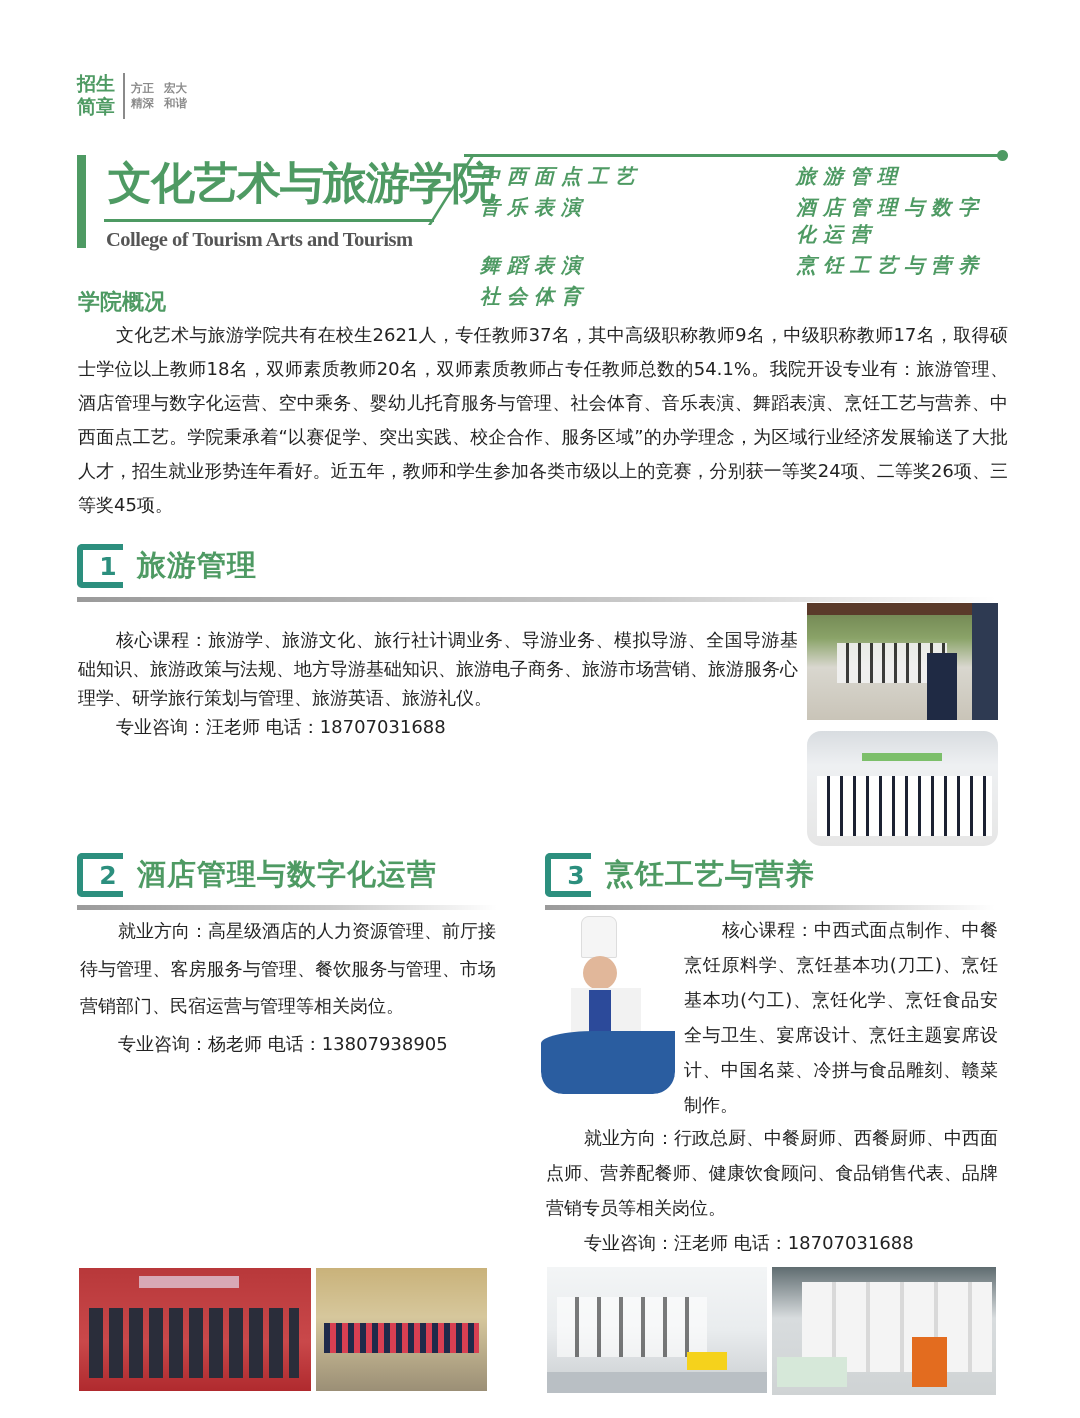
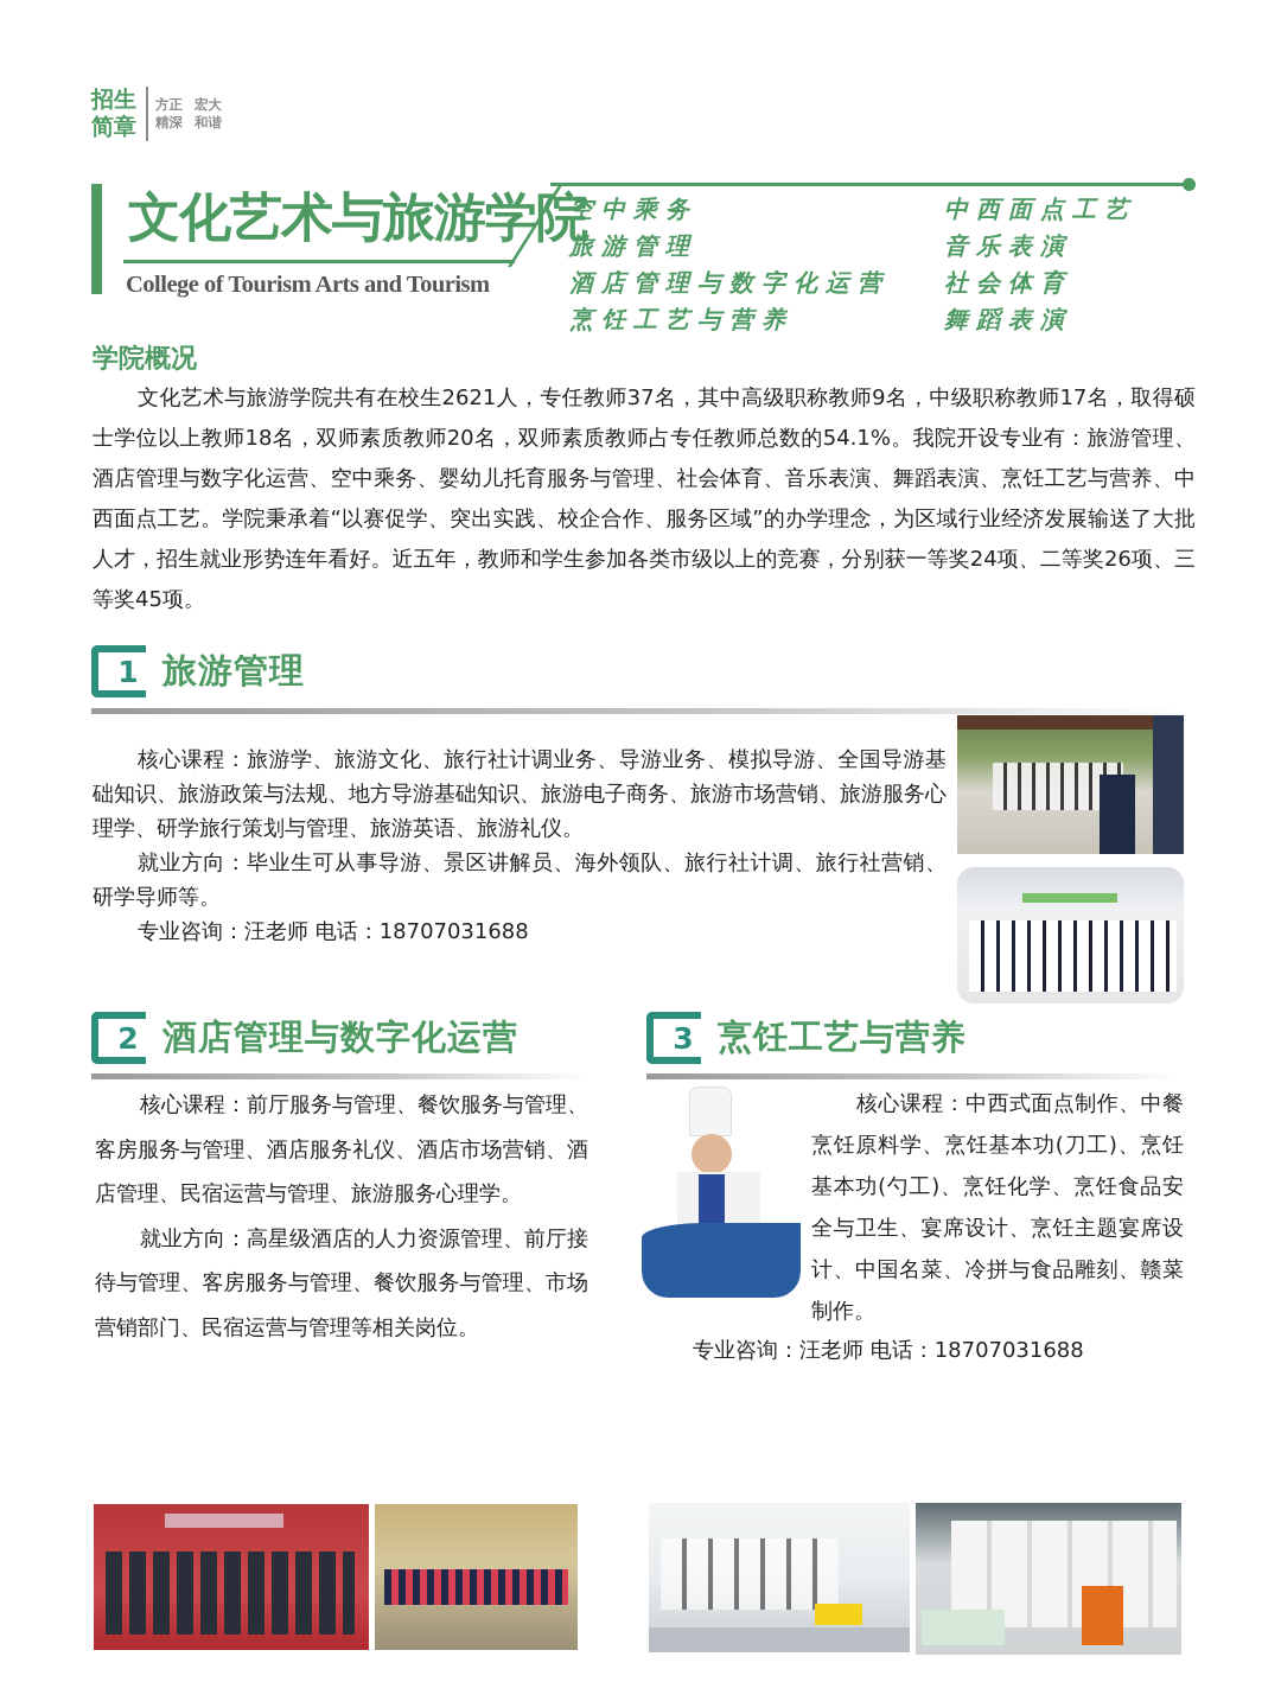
  招生
  简章
  方正 宏大
  精深 和谐
  文化艺术与旅游学院
  College of Tourism Arts and Tourism
+ 空中乘务
  中西面点工艺
  旅游管理
  音乐表演
  酒店管理与数字化运营
- 舞蹈表演
+ 社会体育
  烹饪工艺与营养
- 社会体育
+ 舞蹈表演
  学院概况
  文化艺术与旅游学院共有在校生2621人，专任教师37名，其中高级职称教师9名，中级职称教师17名，取得硕士学位以上教师18名，双师素质教师20名，双师素质教师占专任教师总数的54.1%。我院开设专业有：旅游管理、酒店管理与数字化运营、空中乘务、婴幼儿托育服务与管理、社会体育、音乐表演、舞蹈表演、烹饪工艺与营养、中西面点工艺。学院秉承着“以赛促学、突出实践、校企合作、服务区域”的办学理念，为区域行业经济发展输送了大批人才，招生就业形势连年看好。近五年，教师和学生参加各类市级以上的竞赛，分别获一等奖24项、二等奖26项、三等奖45项。
  1
  旅游管理
  核心课程：旅游学、旅游文化、旅行社计调业务、导游业务、模拟导游、全国导游基础知识、旅游政策与法规、地方导游基础知识、旅游电子商务、旅游市场营销、旅游服务心理学、研学旅行策划与管理、旅游英语、旅游礼仪。
+ 就业方向：毕业生可从事导游、景区讲解员、海外领队、旅行社计调、旅行社营销、研学导师等。
  专业咨询：汪老师 电话：18707031688
  2
  酒店管理与数字化运营
+ 核心课程：前厅服务与管理、餐饮服务与管理、客房服务与管理、酒店服务礼仪、酒店市场营销、酒店管理、民宿运营与管理、旅游服务心理学。
  就业方向：高星级酒店的人力资源管理、前厅接待与管理、客房服务与管理、餐饮服务与管理、市场营销部门、民宿运营与管理等相关岗位。
- 专业咨询：杨老师 电话：13807938905
  3
  烹饪工艺与营养
  核心课程：中西式面点制作、中餐烹饪原料学、烹饪基本功(刀工)、烹饪基本功(勺工)、烹饪化学、烹饪食品安全与卫生、宴席设计、烹饪主题宴席设计、中国名菜、冷拼与食品雕刻、赣菜制作。
- 就业方向：行政总厨、中餐厨师、西餐厨师、中西面点师、营养配餐师、健康饮食顾问、食品销售代表、品牌营销专员等相关岗位。
  专业咨询：汪老师 电话：18707031688
